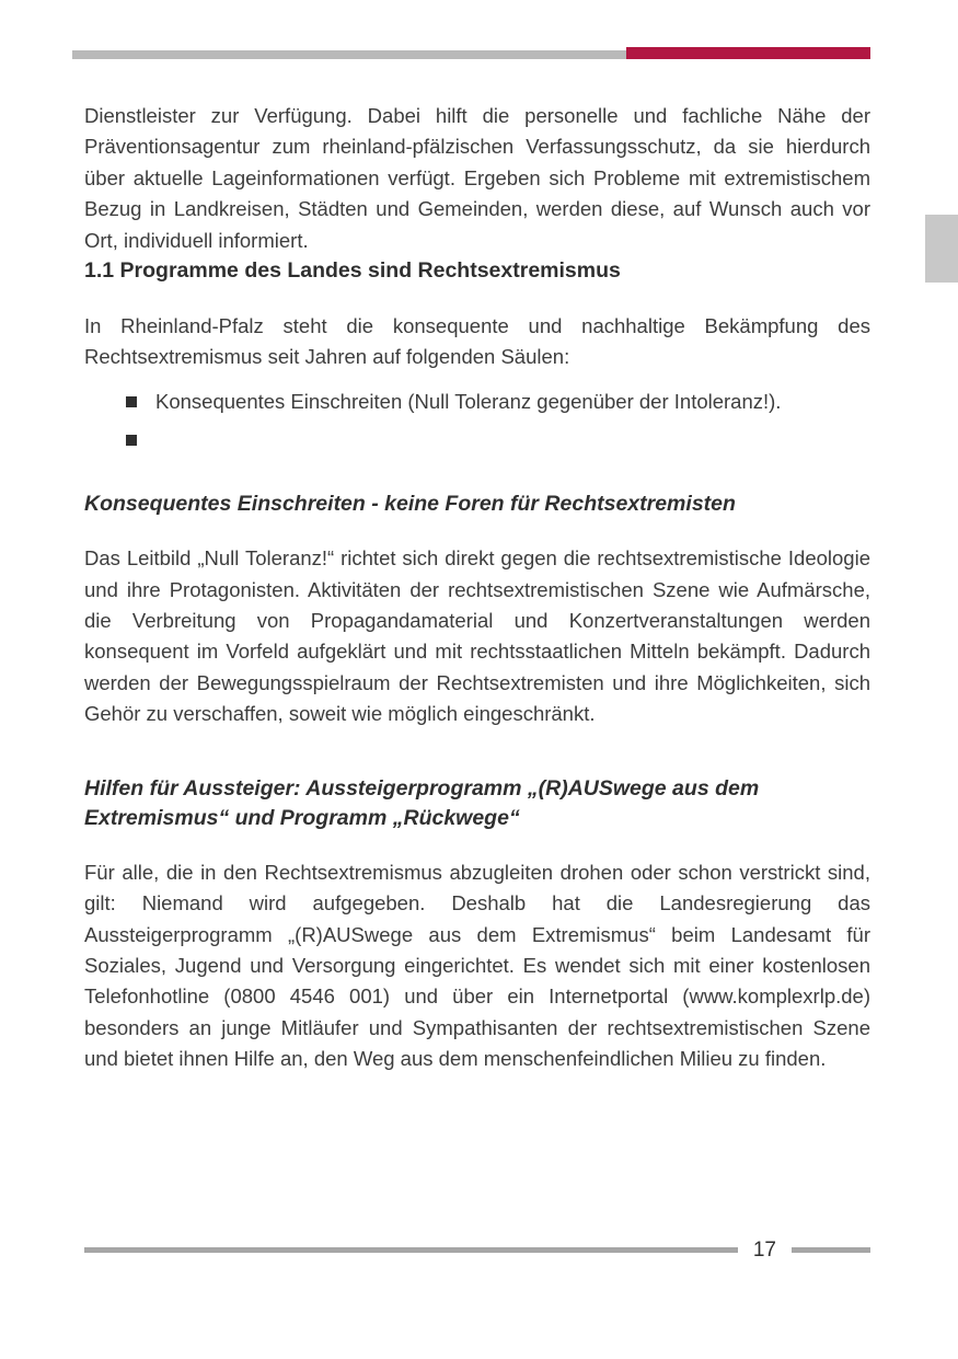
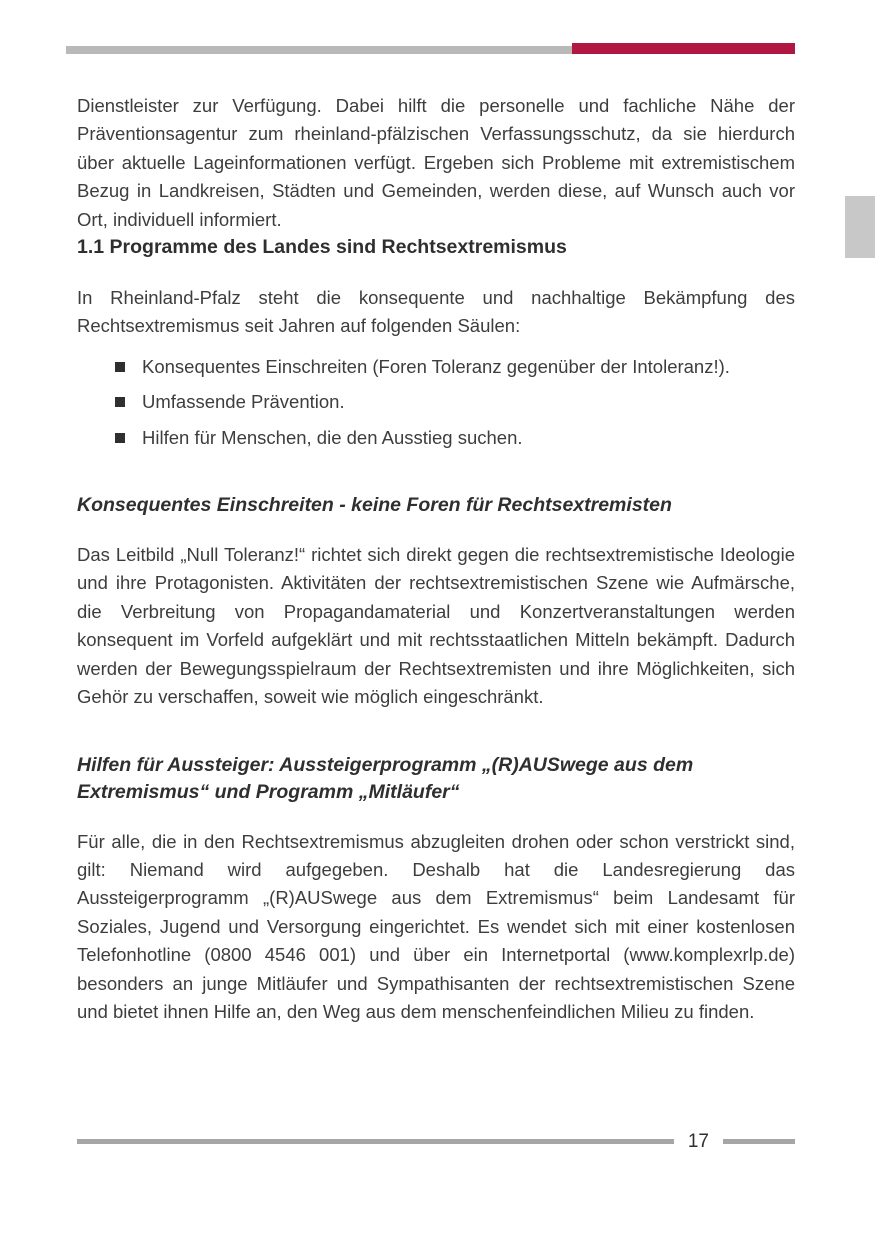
  Dienstleister zur Verfügung. Dabei hilft die personelle und fachliche Nähe der Präventionsagentur zum rheinland-pfälzischen Verfassungsschutz, da sie hierdurch über aktuelle Lageinformationen verfügt. Ergeben sich Probleme mit extremistischem Bezug in Landkreisen, Städten und Gemeinden, werden diese, auf Wunsch auch vor Ort, individuell informiert.
  1.1 Programme des Landes sind Rechtsextremismus
  In Rheinland-Pfalz steht die konsequente und nachhaltige Bekämpfung des Rechtsextremismus seit Jahren auf folgenden Säulen:
- Konsequentes Einschreiten (Null Toleranz gegenüber der Intoleranz!).
+ Konsequentes Einschreiten (Foren Toleranz gegenüber der Intoleranz!).
+ Umfassende Prävention.
+ Hilfen für Menschen, die den Ausstieg suchen.
  Konsequentes Einschreiten - keine Foren für Rechtsextremisten
  Das Leitbild „Null Toleranz!“ richtet sich direkt gegen die rechtsextremistische Ideologie und ihre Protagonisten. Aktivitäten der rechtsextremistischen Szene wie Aufmärsche, die Verbreitung von Propagandamaterial und Konzertveranstaltungen werden konsequent im Vorfeld aufgeklärt und mit rechtsstaatlichen Mitteln bekämpft. Dadurch werden der Bewegungsspielraum der Rechtsextremisten und ihre Möglichkeiten, sich Gehör zu verschaffen, soweit wie möglich eingeschränkt.
- Hilfen für Aussteiger: Aussteigerprogramm „(R)AUSwege aus dem Extremismus“ und Programm „Rückwege“
+ Hilfen für Aussteiger: Aussteigerprogramm „(R)AUSwege aus dem Extremismus“ und Programm „Mitläufer“
  Für alle, die in den Rechtsextremismus abzugleiten drohen oder schon verstrickt sind, gilt: Niemand wird aufgegeben. Deshalb hat die Landesregierung das Aussteigerprogramm „(R)AUSwege aus dem Extremismus“ beim Landesamt für Soziales, Jugend und Versorgung eingerichtet. Es wendet sich mit einer kostenlosen Telefonhotline (0800 4546 001) und über ein Internetportal (www.komplexrlp.de) besonders an junge Mitläufer und Sympathisanten der rechtsextremistischen Szene und bietet ihnen Hilfe an, den Weg aus dem menschenfeindlichen Milieu zu finden.
  17
